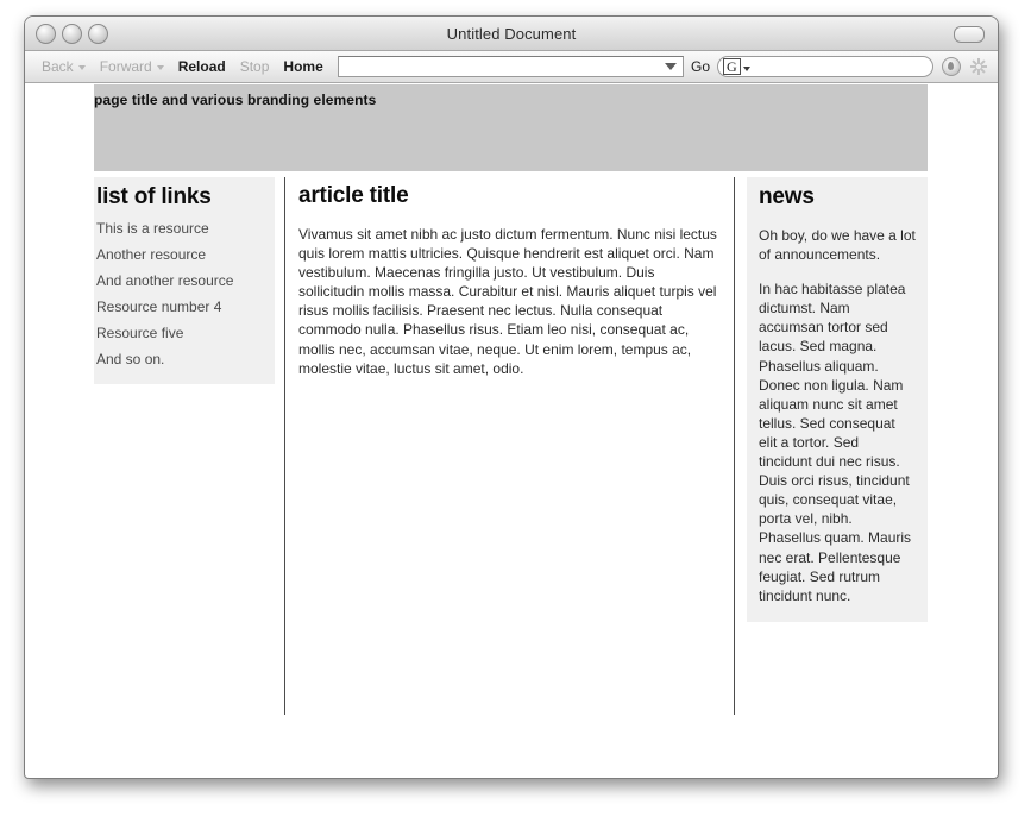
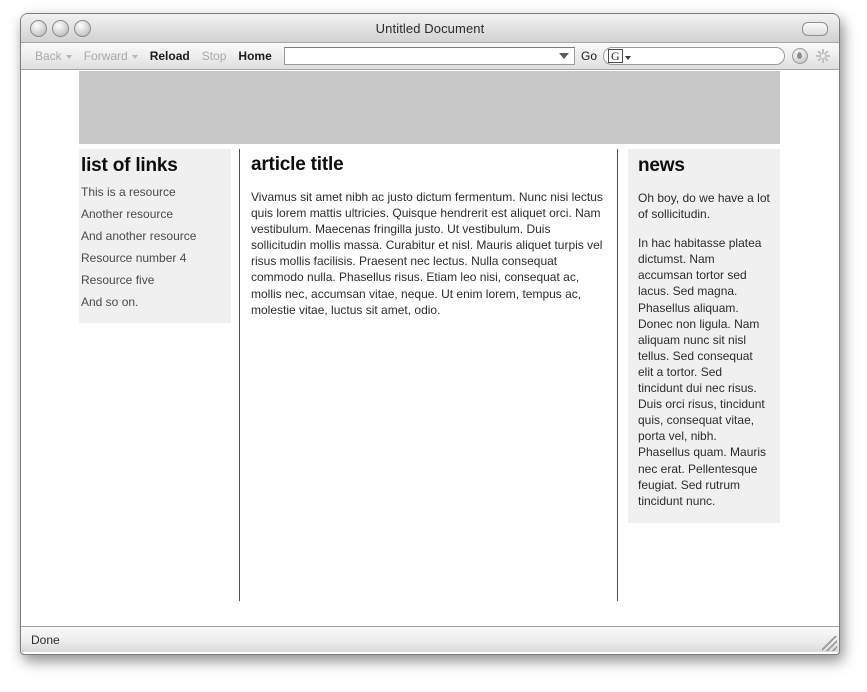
  Untitled Document
  Back
  Forward
  Reload
  Stop
  Home
  Go
  G
- page title and various branding elements
  list of links
  This is a resource
  Another resource
  And another resource
  Resource number 4
  Resource five
  And so on.
  article title
  Vivamus sit amet nibh ac justo dictum fermentum. Nunc nisi lectus quis lorem mattis ultricies. Quisque hendrerit est aliquet orci. Nam vestibulum. Maecenas fringilla justo. Ut vestibulum. Duis sollicitudin mollis massa. Curabitur et nisl. Mauris aliquet turpis vel risus mollis facilisis. Praesent nec lectus. Nulla consequat commodo nulla. Phasellus risus. Etiam leo nisi, consequat ac, mollis nec, accumsan vitae, neque. Ut enim lorem, tempus ac, molestie vitae, luctus sit amet, odio.
  news
- Oh boy, do we have a lot of announcements.
+ Oh boy, do we have a lot of sollicitudin.
- In hac habitasse platea dictumst. Nam accumsan tortor sed lacus. Sed magna. Phasellus aliquam. Donec non ligula. Nam aliquam nunc sit amet tellus. Sed consequat elit a tortor. Sed tincidunt dui nec risus. Duis orci risus, tincidunt quis, consequat vitae, porta vel, nibh. Phasellus quam. Mauris nec erat. Pellentesque feugiat. Sed rutrum tincidunt nunc.
+ In hac habitasse platea dictumst. Nam accumsan tortor sed lacus. Sed magna. Phasellus aliquam. Donec non ligula. Nam aliquam nunc sit nisl tellus. Sed consequat elit a tortor. Sed tincidunt dui nec risus. Duis orci risus, tincidunt quis, consequat vitae, porta vel, nibh. Phasellus quam. Mauris nec erat. Pellentesque feugiat. Sed rutrum tincidunt nunc.
+ Done
